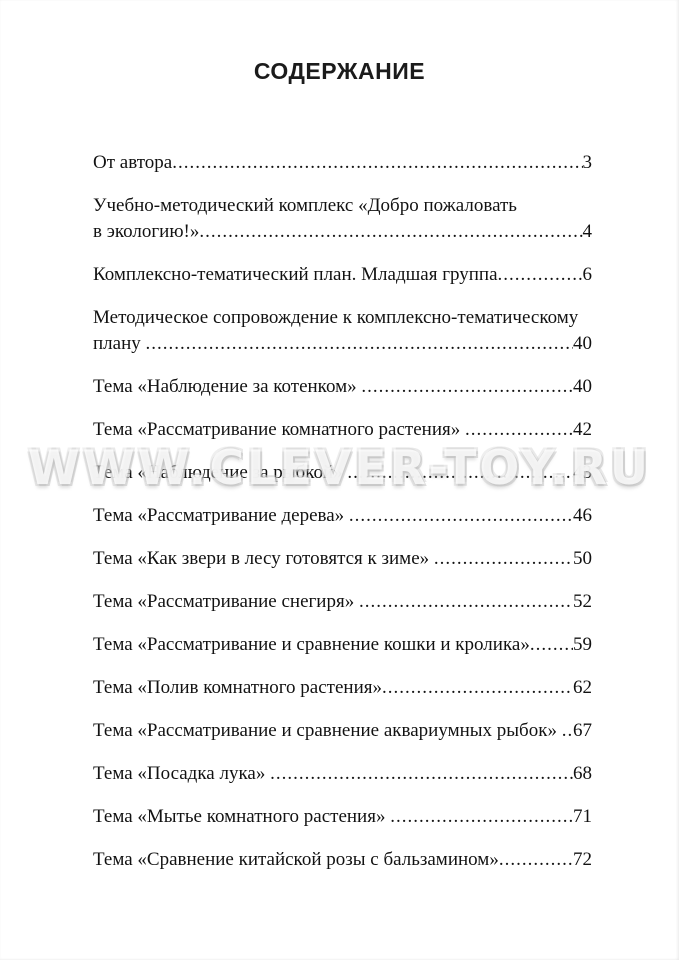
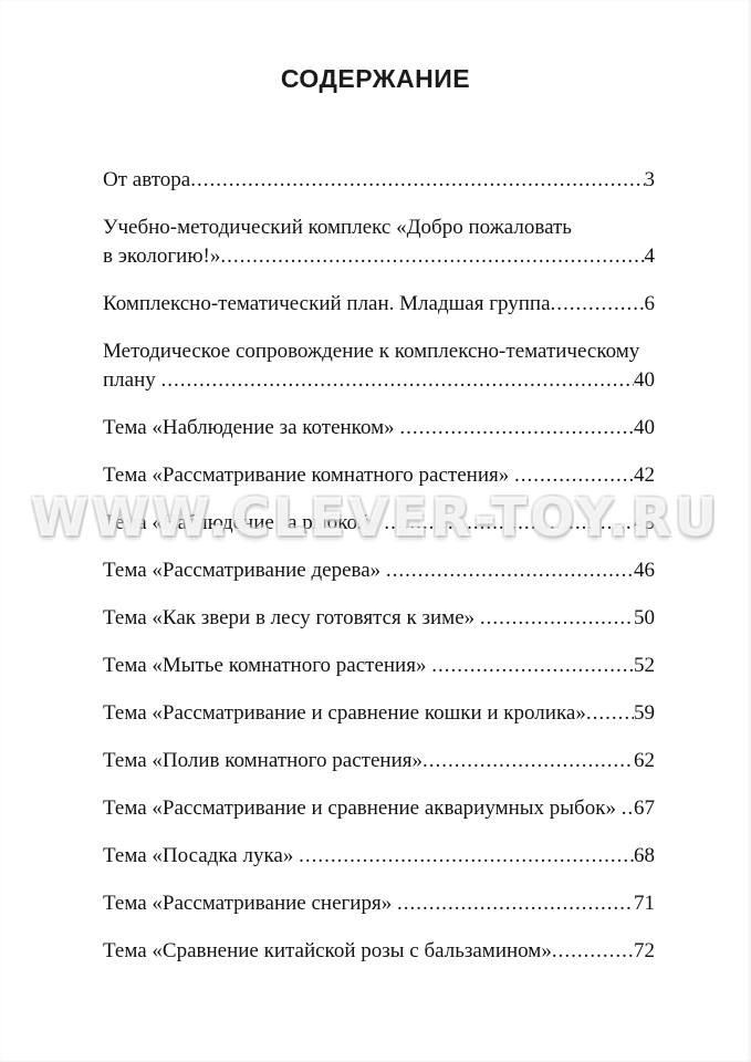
  СОДЕРЖАНИЕ
  От автора
  3
  Учебно-методический комплекс «Добро пожаловать
  в экологию!»
  4
  Комплексно-тематический план. Младшая группа
  6
  Методическое сопровождение к комплексно-тематическому
  плану
  40
  Тема «Наблюдение за котенком»
  40
  Тема «Рассматривание комнатного растения»
  42
  Тема «Наблюдение за рыбкой»
  43
  Тема «Рассматривание дерева»
  46
  Тема «Как звери в лесу готовятся к зиме»
  50
- Тема «Рассматривание снегиря»
+ Тема «Мытье комнатного растения»
  52
  Тема «Рассматривание и сравнение кошки и кролика»
  59
  Тема «Полив комнатного растения»
  62
  Тема «Рассматривание и сравнение аквариумных рыбок»
  67
  Тема «Посадка лука»
  68
- Тема «Мытье комнатного растения»
+ Тема «Рассматривание снегиря»
  71
  Тема «Сравнение китайской розы с бальзамином»
  72
  WWW.CLEVER-TOY.RU
